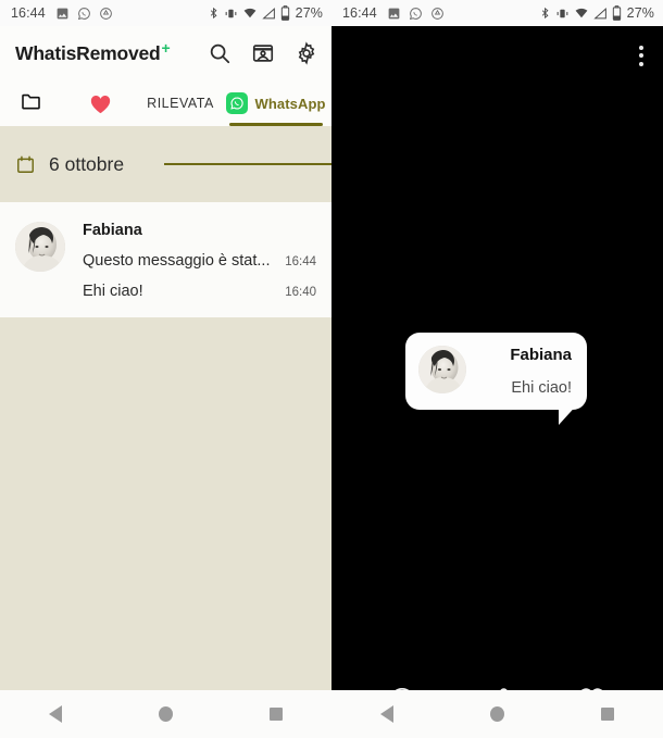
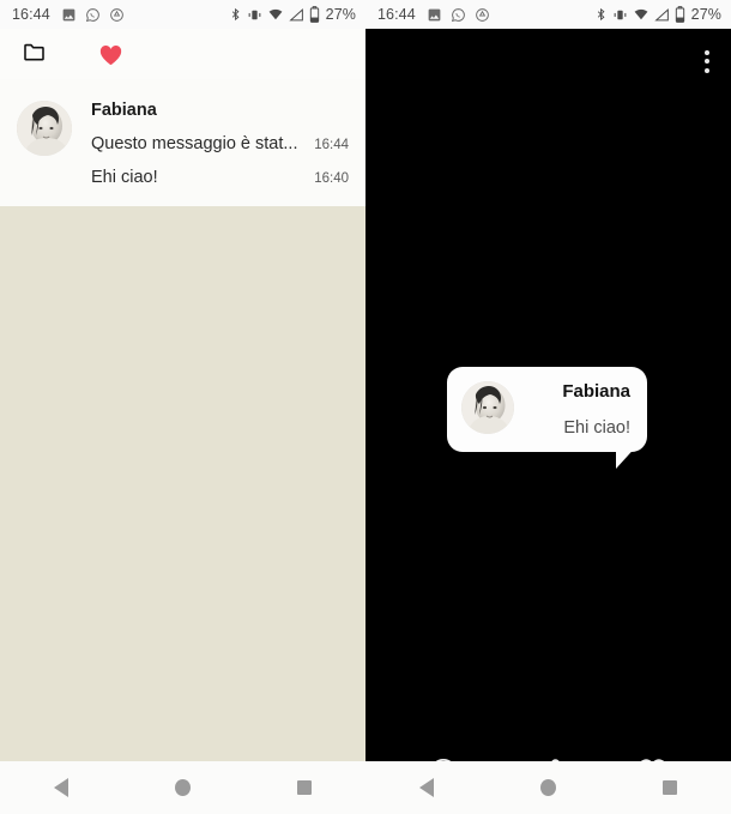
  16:44
  27%
- WhatisRemoved
- +
- RILEVATA
- WhatsApp
- 6 ottobre
  Fabiana
  Questo messaggio è stat...
  16:44
  Ehi ciao!
  16:40
  16:44
  27%
  Fabiana
  Ehi ciao!
